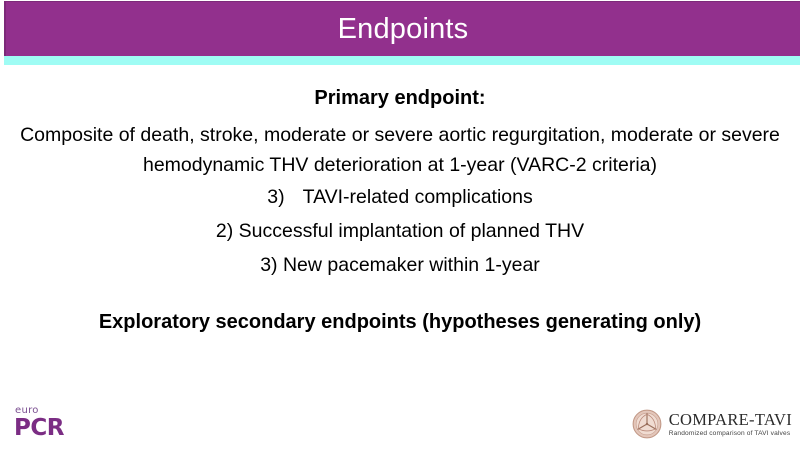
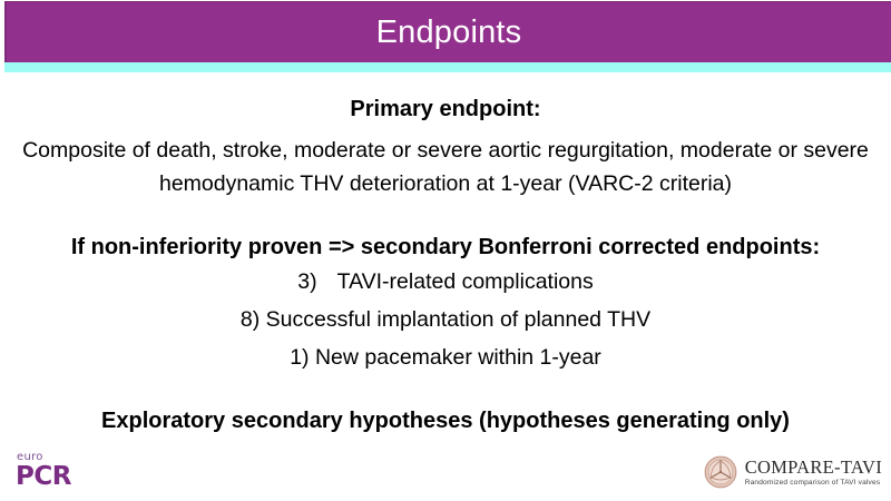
  Endpoints
  Primary endpoint:
  Composite of death, stroke, moderate or severe aortic regurgitation, moderate or severe hemodynamic THV deterioration at 1-year (VARC-2 criteria)
+ If non-inferiority proven => secondary Bonferroni corrected endpoints:
  3) TAVI-related complications
- 2) Successful implantation of planned THV
+ 8) Successful implantation of planned THV
- 3) New pacemaker within 1-year
+ 1) New pacemaker within 1-year
- Exploratory secondary endpoints (hypotheses generating only)
+ Exploratory secondary hypotheses (hypotheses generating only)
  euro
  PCR
  COMPARE-TAVI
